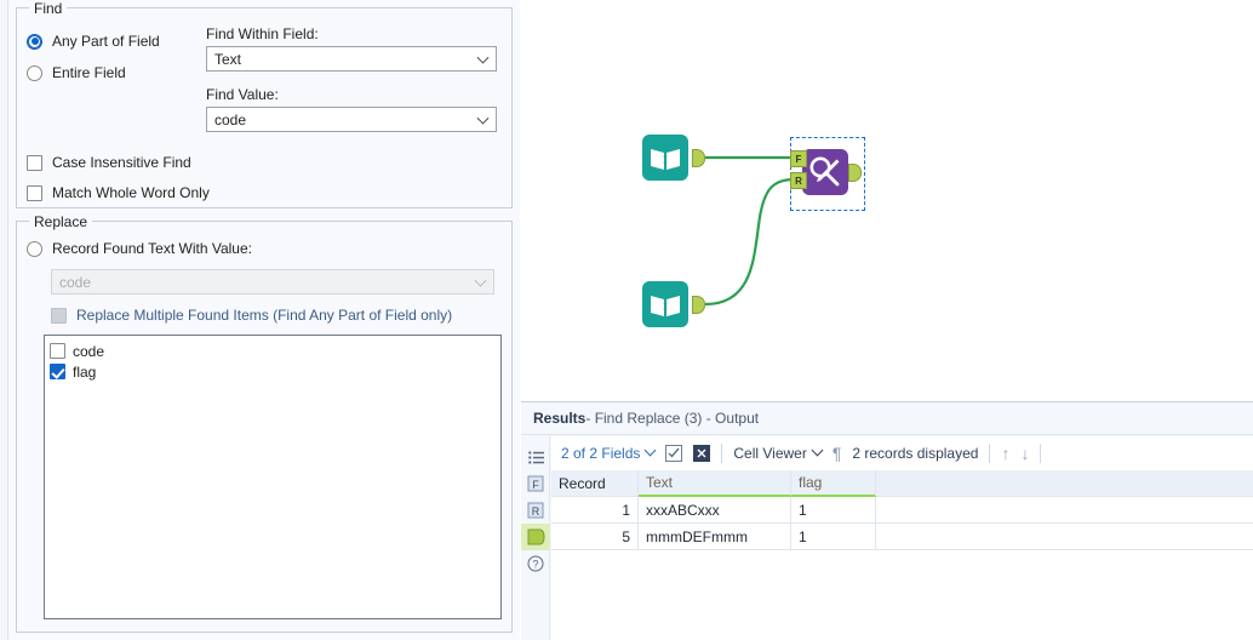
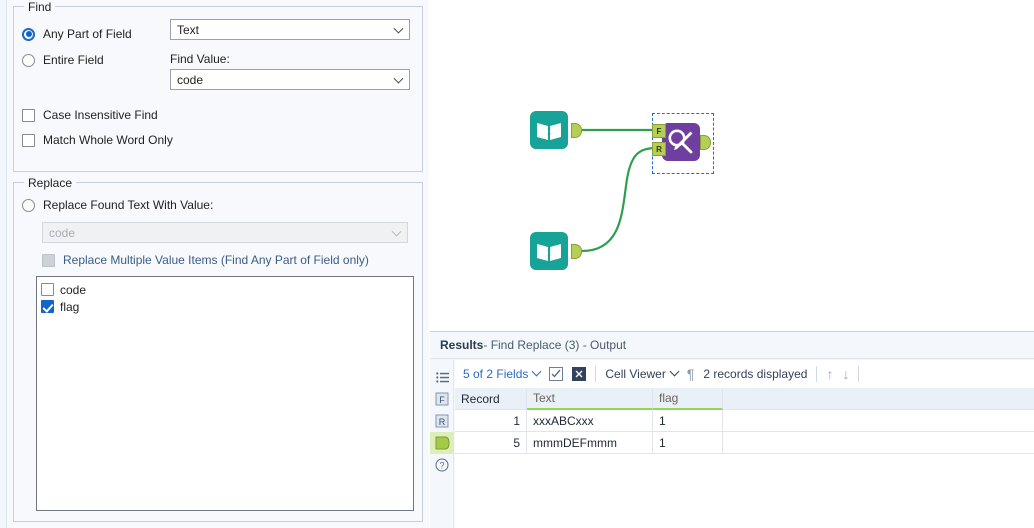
  Find
  Any Part of Field
  Entire Field
- Find Within Field:
  Text
  Find Value:
  code
  Case Insensitive Find
  Match Whole Word Only
  Replace
- Record Found Text With Value:
+ Replace Found Text With Value:
  code
- Replace Multiple Found Items (Find Any Part of Field only)
+ Replace Multiple Value Items (Find Any Part of Field only)
  code
  flag
  F
  R
  Results
  - Find Replace (3) - Output
  F
  R
  ?
- 2 of 2 Fields
+ 5 of 2 Fields
  Cell Viewer
  ¶
  2 records displayed
  ↑
  ↓
  Record
  Text
  flag
  1
  xxxABCxxx
  1
  5
  mmmDEFmmm
  1
